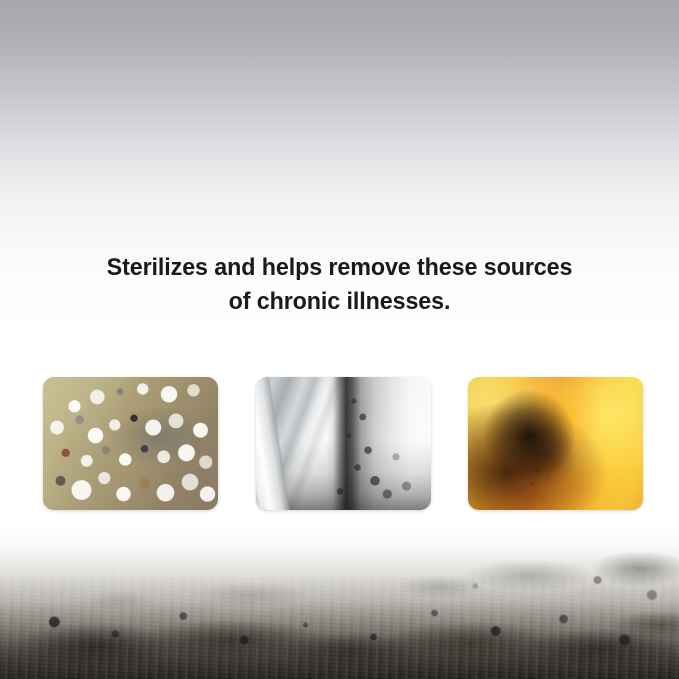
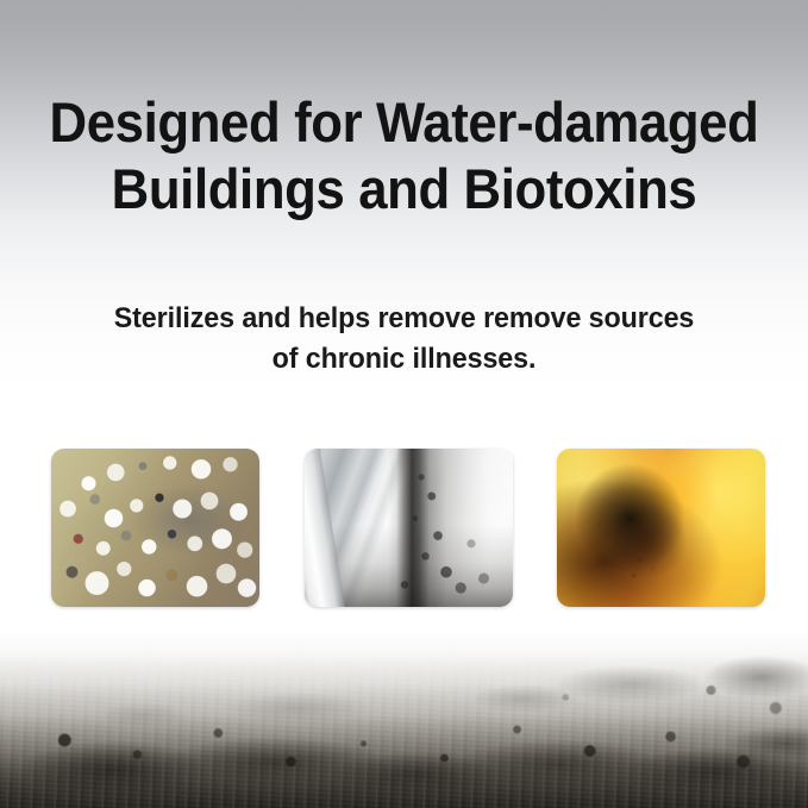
+ Designed for Water-damaged
+ Buildings and Biotoxins
- Sterilizes and helps remove these sources
+ Sterilizes and helps remove remove sources
  of chronic illnesses.
